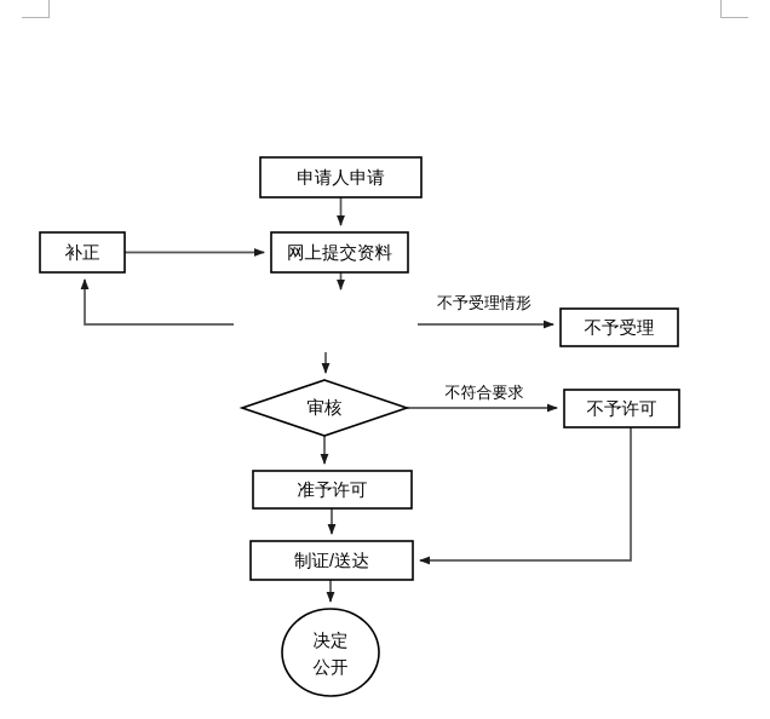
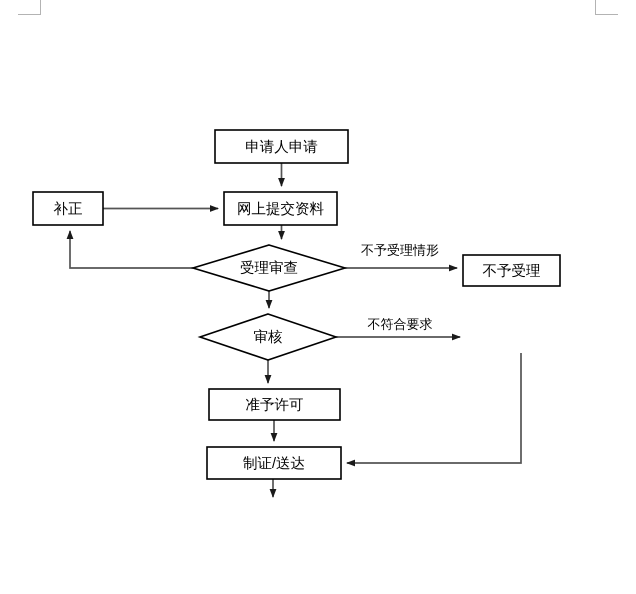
  申请人申请
  补正
  网上提交资料
+ 受理审查
  不予受理
  审核
- 不予许可
  准予许可
  制证/送达
- 决定
- 公开
  不予受理情形
  不符合要求
